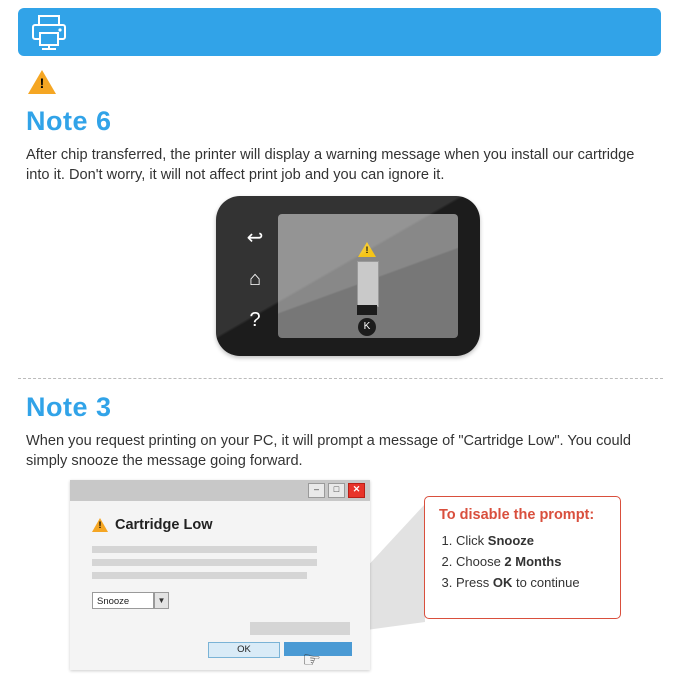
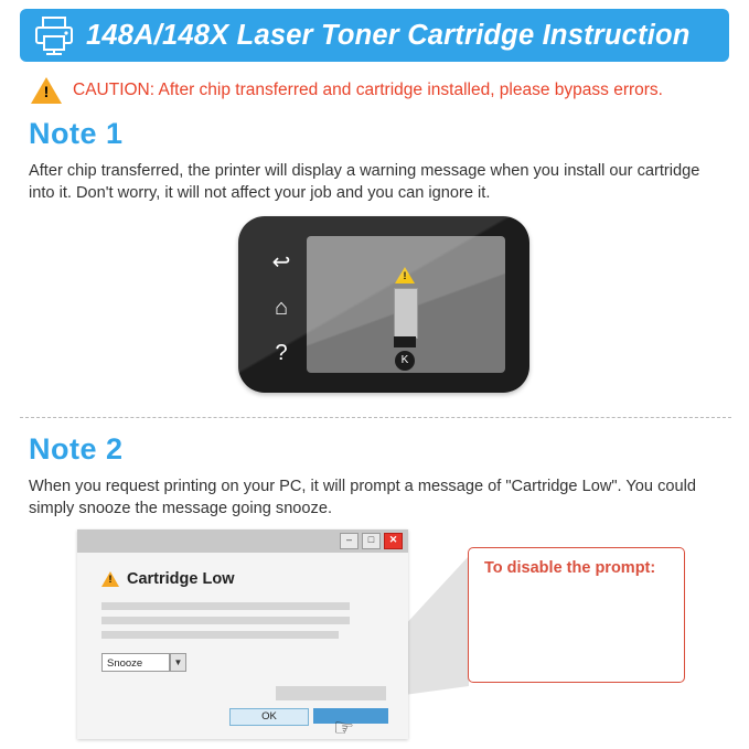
+ 148A/148X Laser Toner Cartridge Instruction
+ CAUTION: After chip transferred and cartridge installed, please bypass errors.
- Note 6
+ Note 1
- After chip transferred, the printer will display a warning message when you install our cartridge into it. Don't worry, it will not affect print job and you can ignore it.
+ After chip transferred, the printer will display a warning message when you install our cartridge into it. Don't worry, it will not affect your job and you can ignore it.
- Note 3
+ Note 2
- When you request printing on your PC, it will prompt a message of "Cartridge Low". You could simply snooze the message going forward.
+ When you request printing on your PC, it will prompt a message of "Cartridge Low". You could simply snooze the message going snooze.
  –
  □
  ✕
  Cartridge Low
  Snooze
  ▼
  OK
  To disable the prompt:
- Click Snooze
- Choose 2 Months
- Press OK to continue
